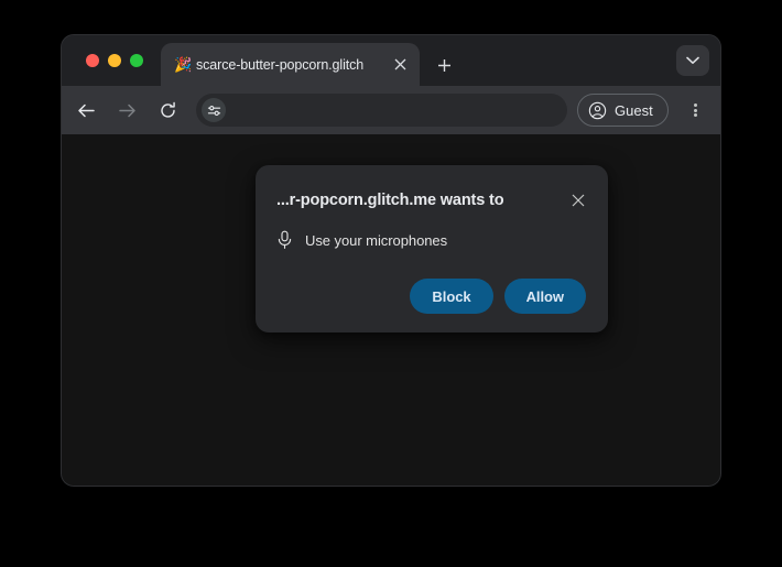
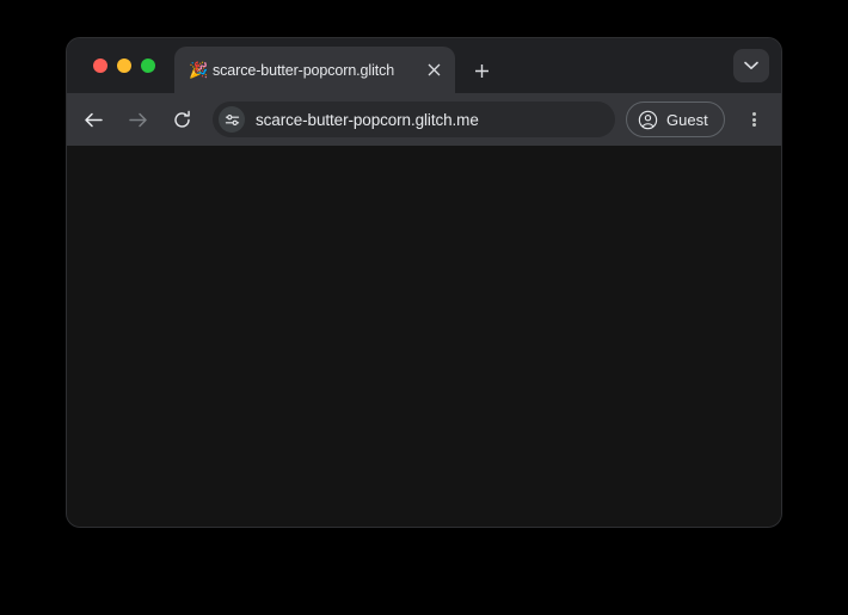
  🎉
  scarce-butter-popcorn.glitc
+ scarce-butter-popcorn.glitch.me
  Guest
- ...r-popcorn.glitch.me wants to
- Use your microphones
- Block
- Allow
